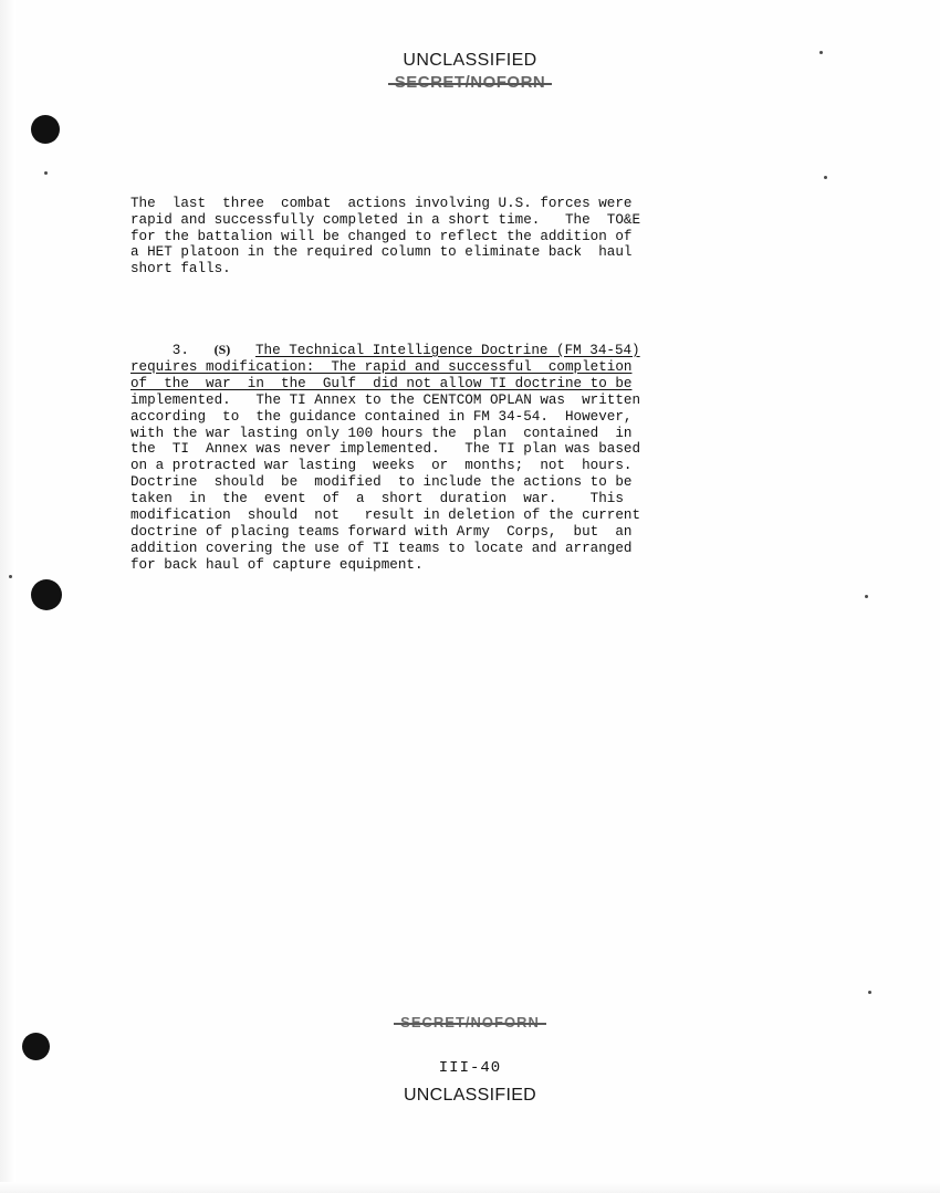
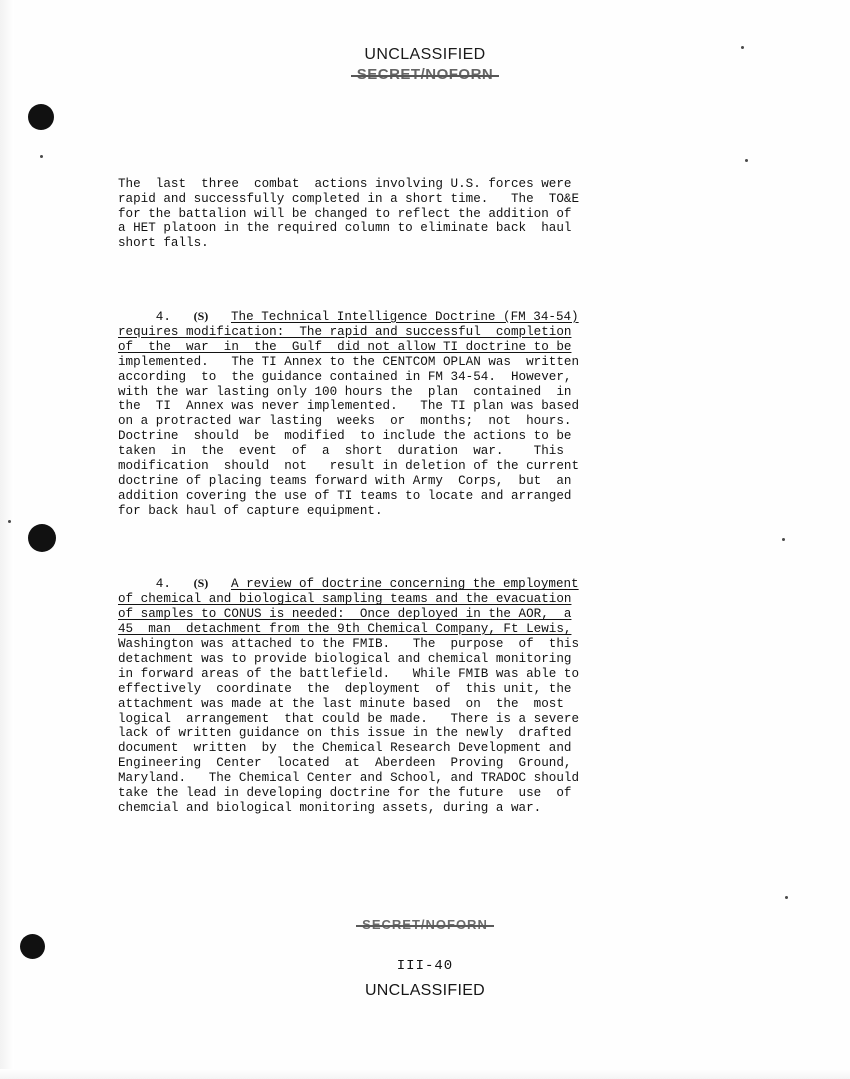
  UNCLASSIFIED
  SECRET/NOFORN
  The last three combat actions involving U.S. forces were
  rapid and successfully completed in a short time. The TO&E
  for the battalion will be changed to reflect the addition of
  a HET platoon in the required column to eliminate back haul
  short falls.
- 3. (S) The Technical Intelligence Doctrine (FM 34-54)
+ 4. (S) The Technical Intelligence Doctrine (FM 34-54)
  requires modification: The rapid and successful completion
  of the war in the Gulf did not allow TI doctrine to be implemented. The TI Annex to the CENTCOM OPLAN was written
  according to the guidance contained in FM 34-54. However,
  with the war lasting only 100 hours the plan contained in
  the TI Annex was never implemented. The TI plan was based
  on a protracted war lasting weeks or months; not hours.
  Doctrine should be modified to include the actions to be
  taken in the event of a short duration war. This
  modification should not result in deletion of the current
  doctrine of placing teams forward with Army Corps, but an
  addition covering the use of TI teams to locate and arranged
  for back haul of capture equipment.
+ 4. (S) A review of doctrine concerning the employment
+ of chemical and biological sampling teams and the evacuation
+ of samples to CONUS is needed: Once deployed in the AOR, a
+ 45 man detachment from the 9th Chemical Company, Ft Lewis, Washington was attached to the FMIB. The purpose of this
+ detachment was to provide biological and chemical monitoring
+ in forward areas of the battlefield. While FMIB was able to
+ effectively coordinate the deployment of this unit, the
+ attachment was made at the last minute based on the most
+ logical arrangement that could be made. There is a severe
+ lack of written guidance on this issue in the newly drafted
+ document written by the Chemical Research Development and
+ Engineering Center located at Aberdeen Proving Ground,
+ Maryland. The Chemical Center and School, and TRADOC should
+ take the lead in developing doctrine for the future use of
+ chemcial and biological monitoring assets, during a war.
  SECRET/NOFORN
  III-40
  UNCLASSIFIED
